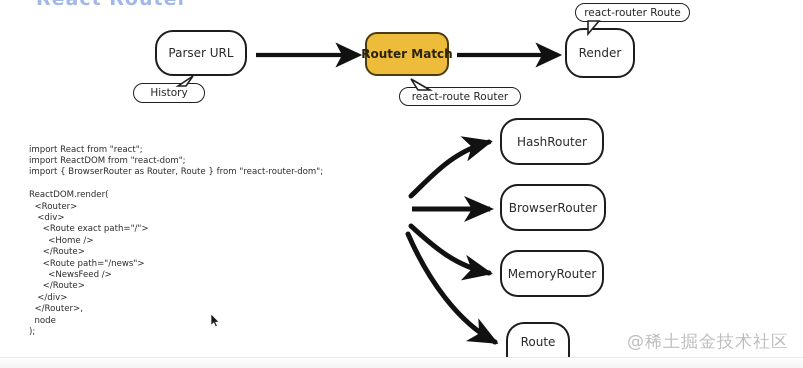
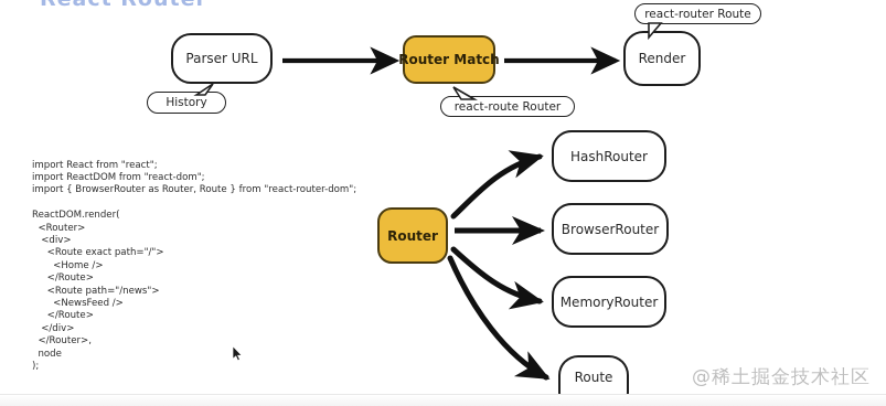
  Parser URL
  Router Match
  Render
  History
  react-route Router
  react-router Route
+ Router
  HashRouter
  BrowserRouter
  MemoryRouter
  Route
  import React from "react";
  import ReactDOM from "react-dom";
  import { BrowserRouter as Router, Route } from "react-router-dom";
  ReactDOM.render(
  <Router>
  <div>
  <Route exact path="/">
  <Home />
  </Route>
  <Route path="/news">
  <NewsFeed />
  </Route>
  </div>
  </Router>,
  node
  );
  @稀土掘金技术社区
